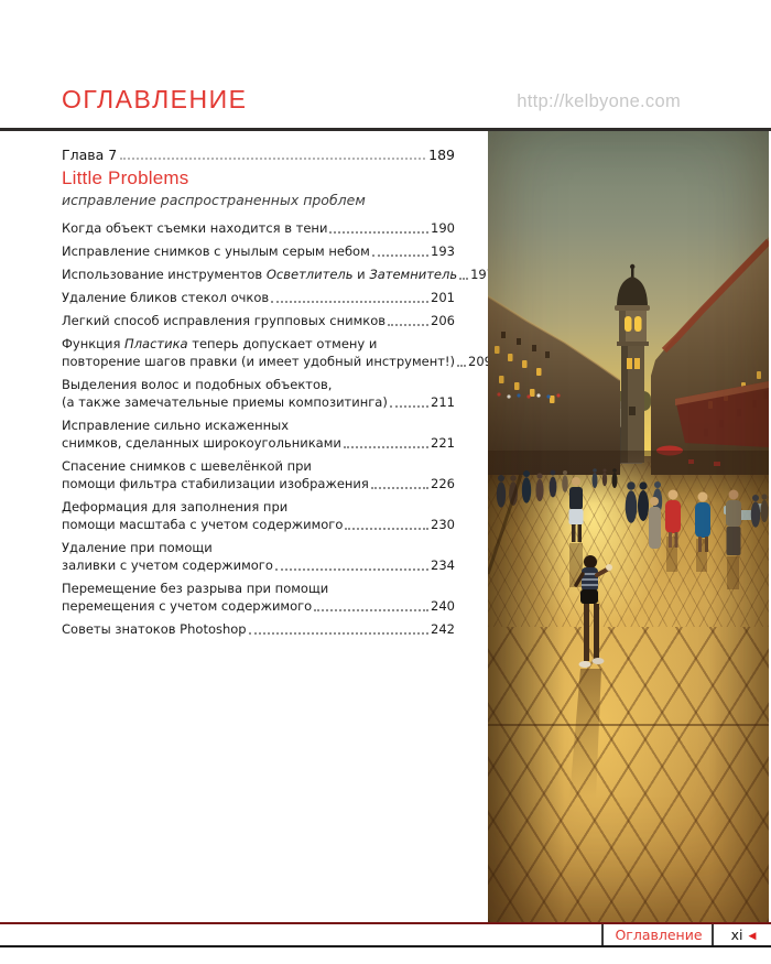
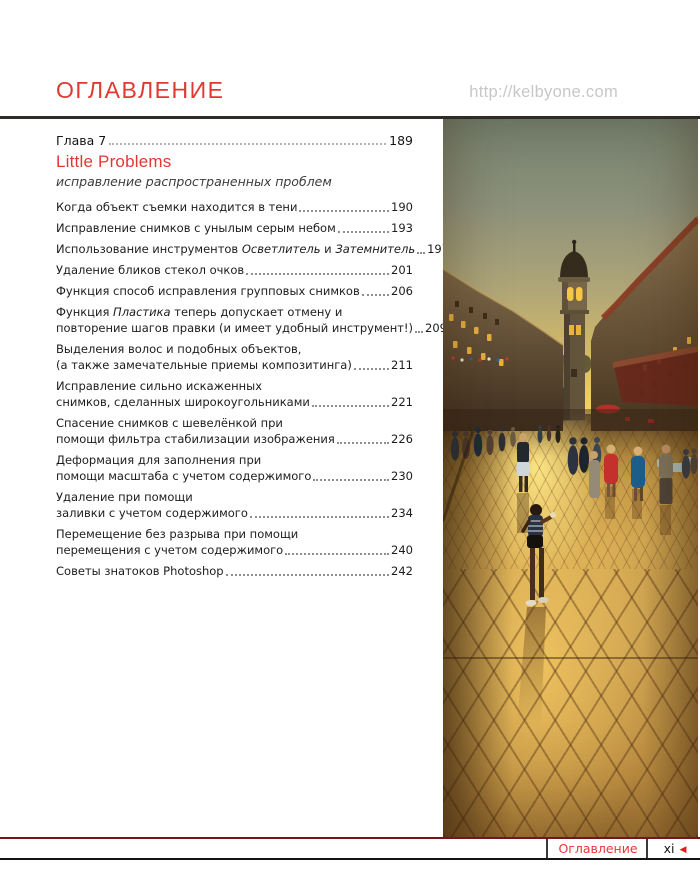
  ОГЛАВЛЕНИЕ
  http://kelbyone.com
  Глава 7
  189
  Little Problems
  исправление распространенных проблем
  Когда объект съемки находится в тени
  190
  Исправление снимков с унылым серым небом
  193
  Использование инструментов Осветлитель и Затемнитель
  Удаление бликов стекол очков
  201
- Легкий способ исправления групповых снимков
+ Функция способ исправления групповых снимков
  206
  Функция Пластика теперь допускает отмену и
  повторение шагов правки (и имеет удобный инструмент!)
  Выделения волос и подобных объектов,
  (а также замечательные приемы композитинга)
  211
  Исправление сильно искаженных
  снимков, сделанных широкоугольниками
  221
  Спасение снимков с шевелёнкой при
  помощи фильтра стабилизации изображения
  226
  Деформация для заполнения при
  помощи масштаба с учетом содержимого
  230
  Удаление при помощи
  заливки с учетом содержимого
  234
  Перемещение без разрыва при помощи
  перемещения с учетом содержимого
  240
  Советы знатоков Photoshop
  242
  Оглавление
  xi ◀
